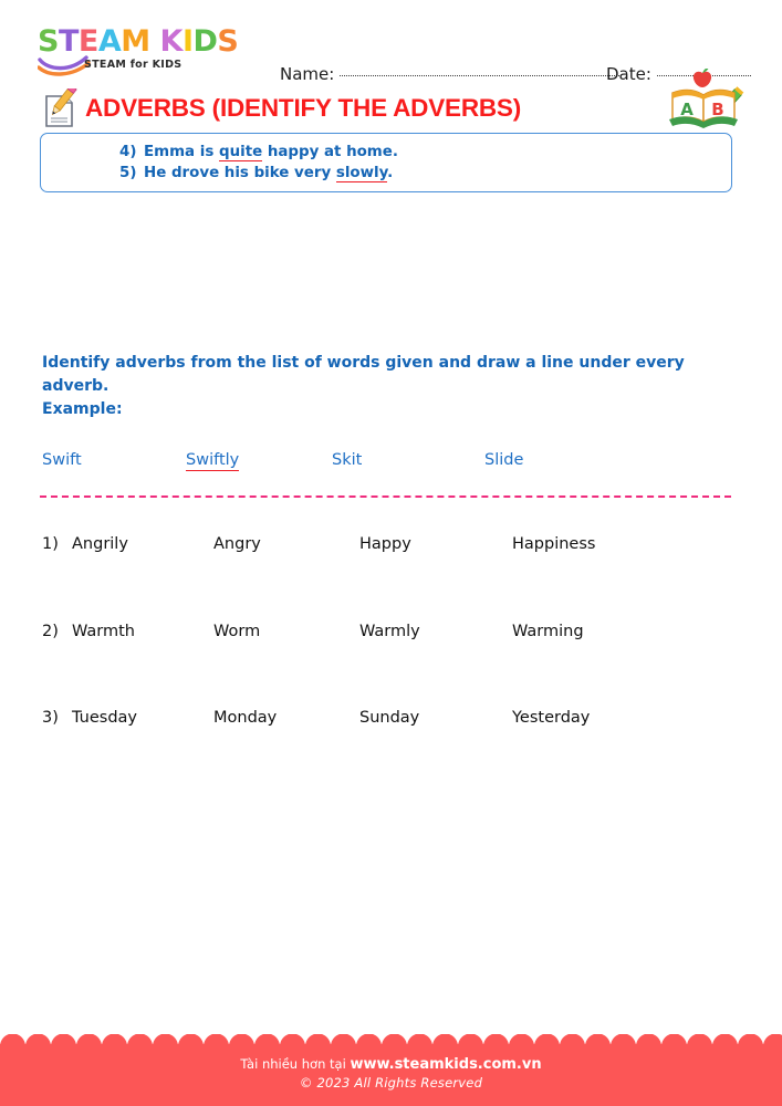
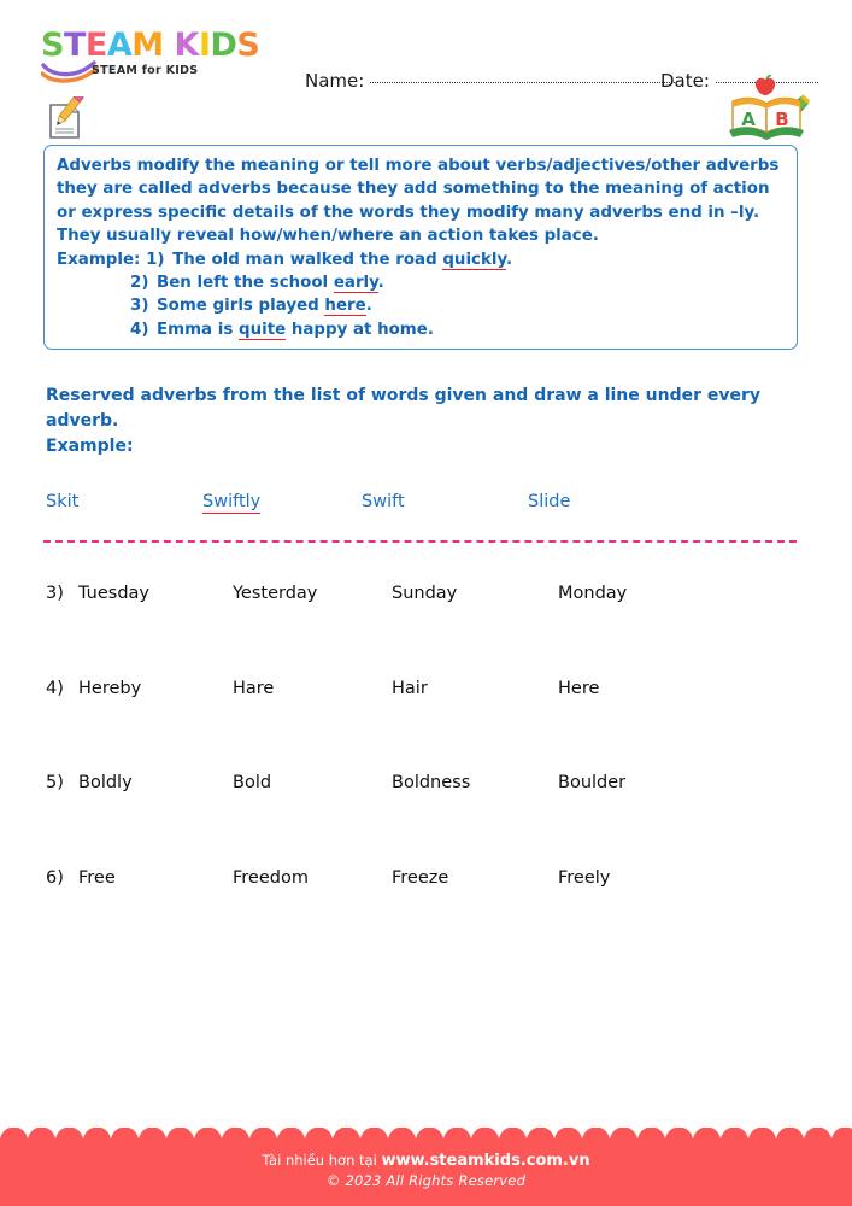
  STEAM KIDS
  STEAM for KIDS
  Name:
  Date:
- ADVERBS (IDENTIFY THE ADVERBS)
  A
  B
+ Adverbs modify the meaning or tell more about verbs/adjectives/other adverbs they are called adverbs because they add something to the meaning of action or express specific details of the words they modify many adverbs end in –ly. They usually reveal how/when/where an action takes place.
+ Example: 1) The old man walked the road quickly.
+ 2) Ben left the school early.
+ 3) Some girls played here.
  4) Emma is quite happy at home.
- 5) He drove his bike very slowly.
- Identify adverbs from the list of words given and draw a line under every adverb.
+ Reserved adverbs from the list of words given and draw a line under every adverb.
  Example:
- Swift
+ Skit
  Swiftly
- Skit
+ Swift
  Slide
- 1)
- Angrily
- Angry
- Happy
- Happiness
- 2)
- Warmth
- Worm
- Warmly
- Warming
  3)
  Tuesday
- Monday
+ Yesterday
  Sunday
- Yesterday
+ Monday
+ 4)
+ Hereby
+ Hare
+ Hair
+ Here
+ 5)
+ Boldly
+ Bold
+ Boldness
+ Boulder
+ 6)
+ Free
+ Freedom
+ Freeze
+ Freely
  Tài nhiều hơn tại www.steamkids.com.vn
  © 2023 All Rights Reserved
